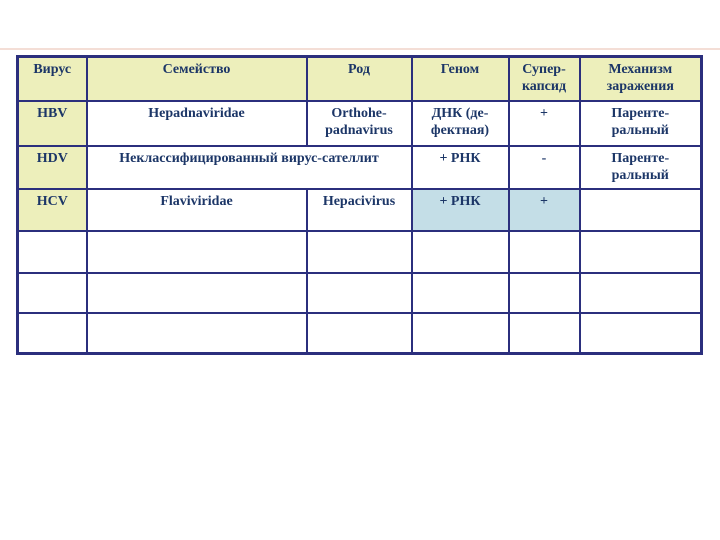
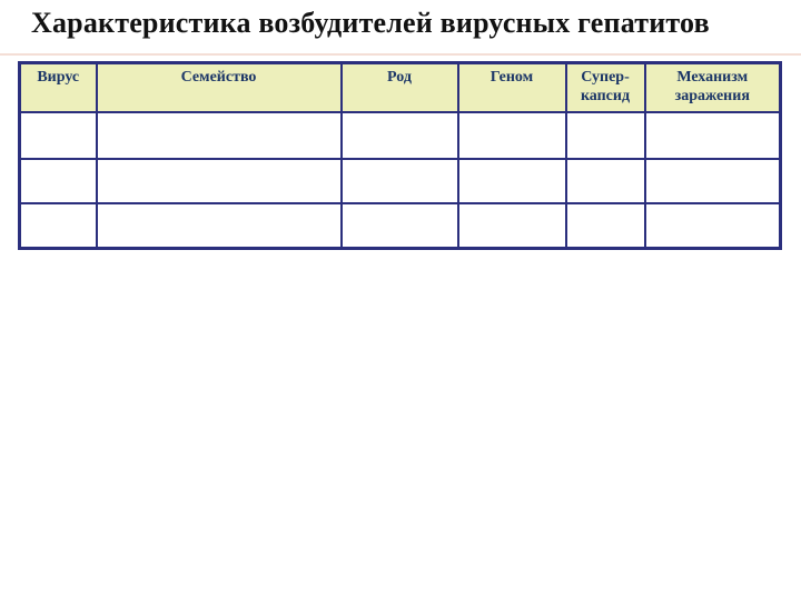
+ Характеристика возбудителей вирусных гепатитов
  Вирус	Семейство	Род	Геном	Супер- капсид	Механизм заражения
- HBV	Hepadnaviridae	Orthohe- padnavirus	ДНК (де- фектная)	+	Паренте- ральный
- HDV	Неклассифицированный вирус-сателлит	+ РНК	-	Паренте- ральный
- HCV	Flaviviridae	Hepacivirus	+ РНК	+
